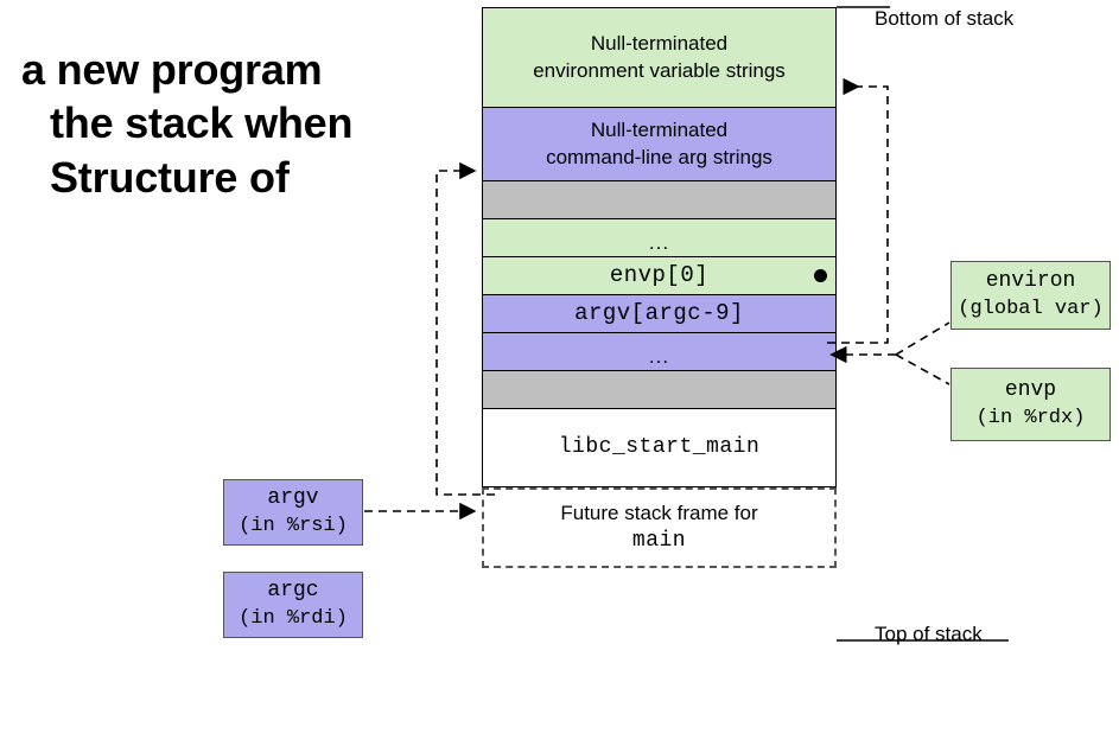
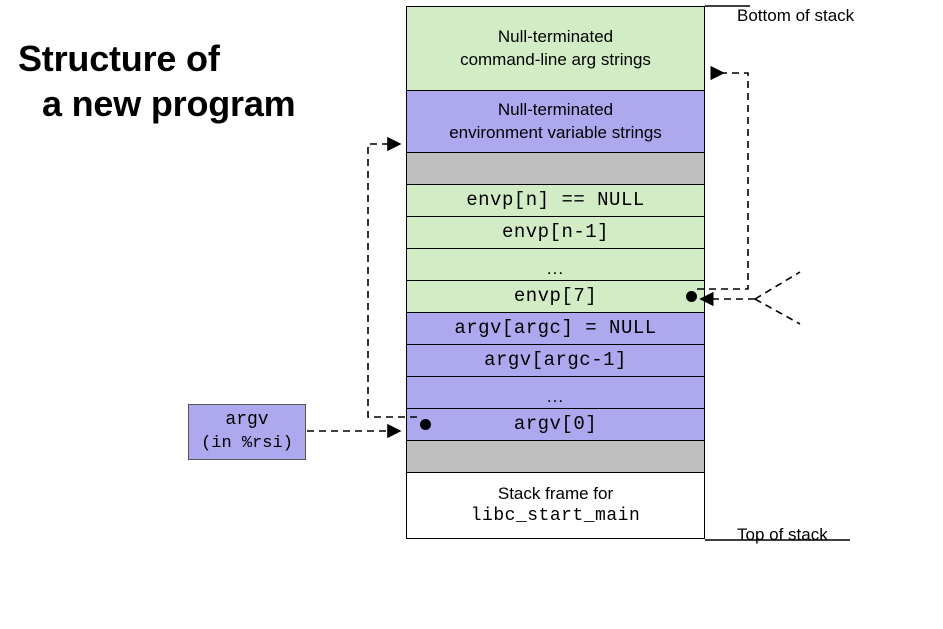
- a new program
+ Structure of
- the stack when
- Structure of
+ a new program
  Bottom of stack
  Top of stack
  Null-terminated
- environment variable strings
+ command-line arg strings
  Null-terminated
- command-line arg strings
+ environment variable strings
+ envp[n] == NULL
+ envp[n-1]
  ...
- envp[0]
+ envp[7]
+ argv[argc] = NULL
- argv[argc-9]
+ argv[argc-1]
  ...
+ argv[0]
+ Stack frame for
  libc_start_main
- Future stack frame for
- main
- environ
- (global var)
- envp
- (in %rdx)
  argv
  (in %rsi)
- argc
- (in %rdi)
